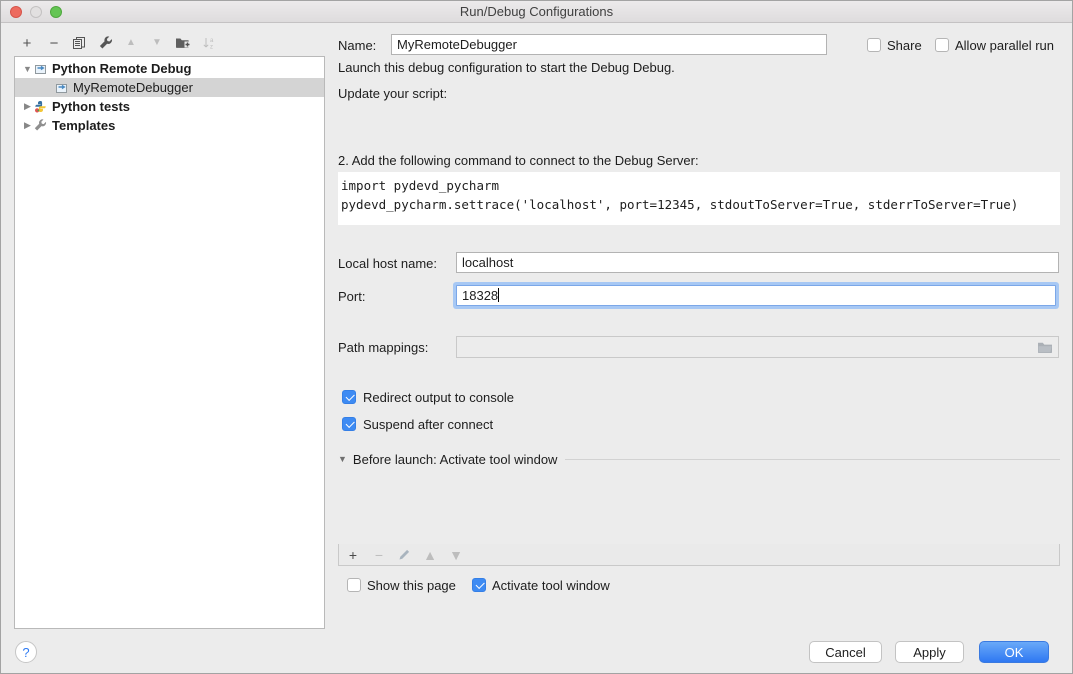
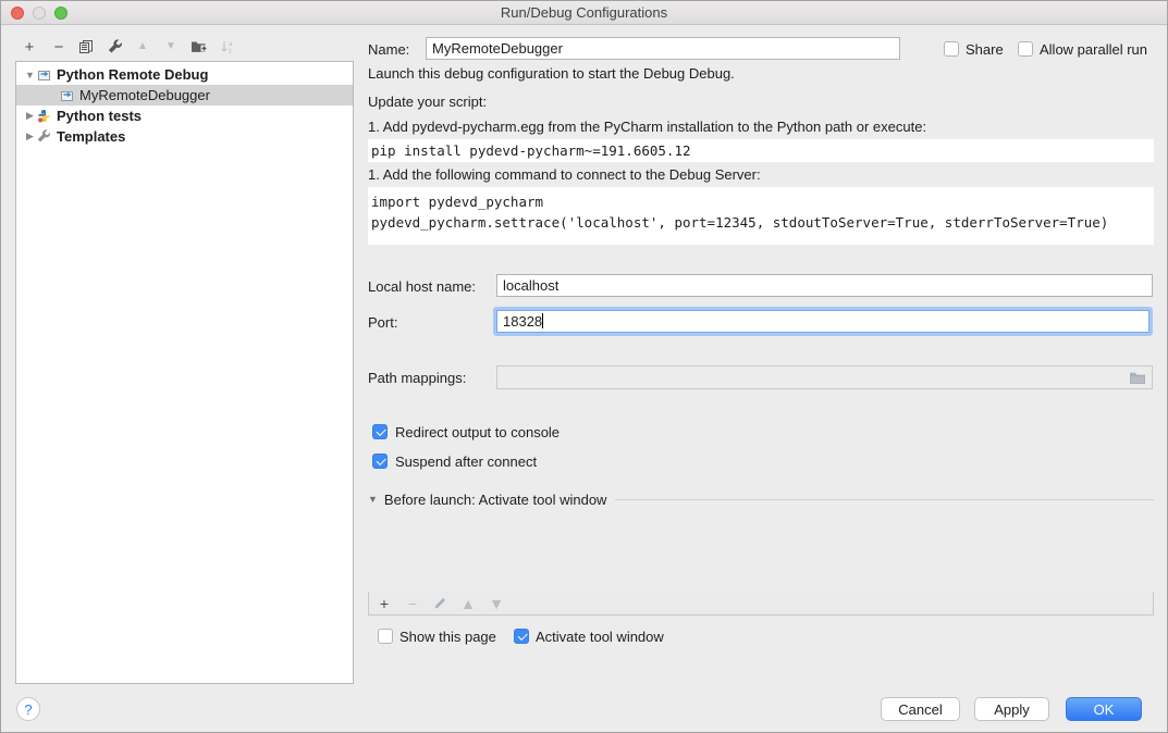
  Run/Debug Configurations
  +
  −
  ▲
  ▼
  ▼
  Python Remote Debug
  MyRemoteDebugger
  ▶
  Python tests
  ▶
  Templates
  ?
  Name:
  MyRemoteDebugger
  Share
  Allow parallel run
  Launch this debug configuration to start the Debug Debug.
  Update your script:
+ 1. Add pydevd-pycharm.egg from the PyCharm installation to the Python path or execute:
+ pip install pydevd-pycharm~=191.6605.12
- 2. Add the following command to connect to the Debug Server:
+ 1. Add the following command to connect to the Debug Server:
  import pydevd_pycharm
  pydevd_pycharm.settrace('localhost', port=12345, stdoutToServer=True, stderrToServer=True)
  Local host name:
  localhost
  Port:
  18328
  Path mappings:
  Redirect output to console
  Suspend after connect
  ▼
  Before launch: Activate tool window
  +
  −
  ▲
  ▼
  Show this page
  Activate tool window
  Cancel
  Apply
  OK
